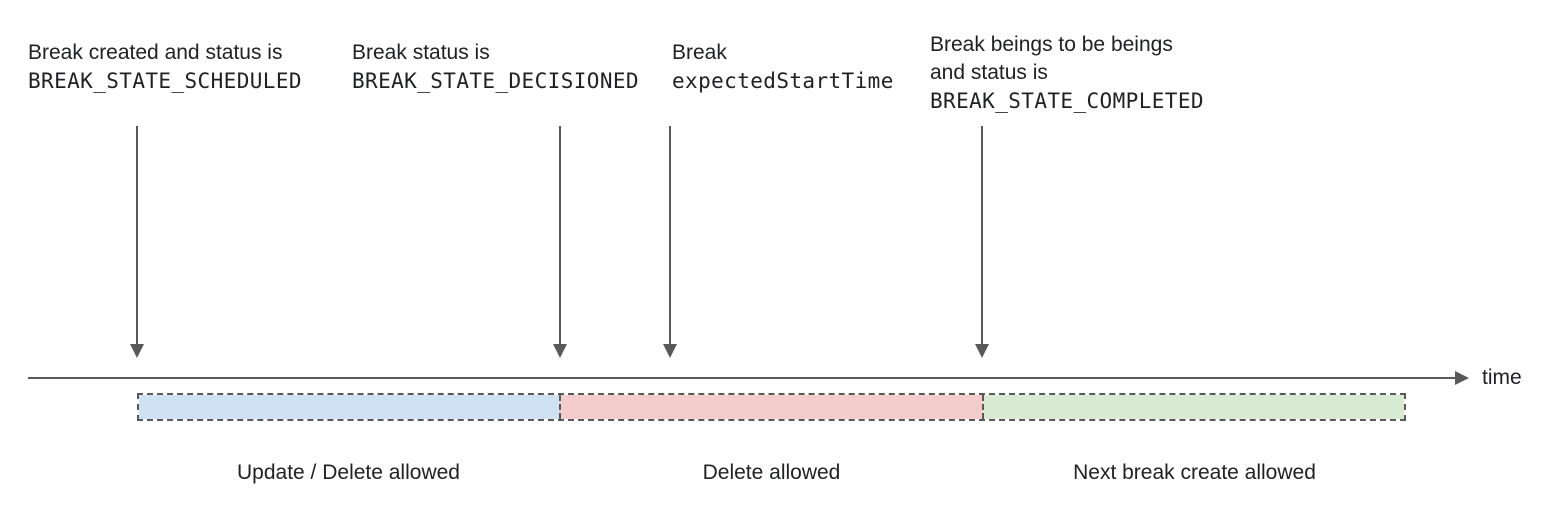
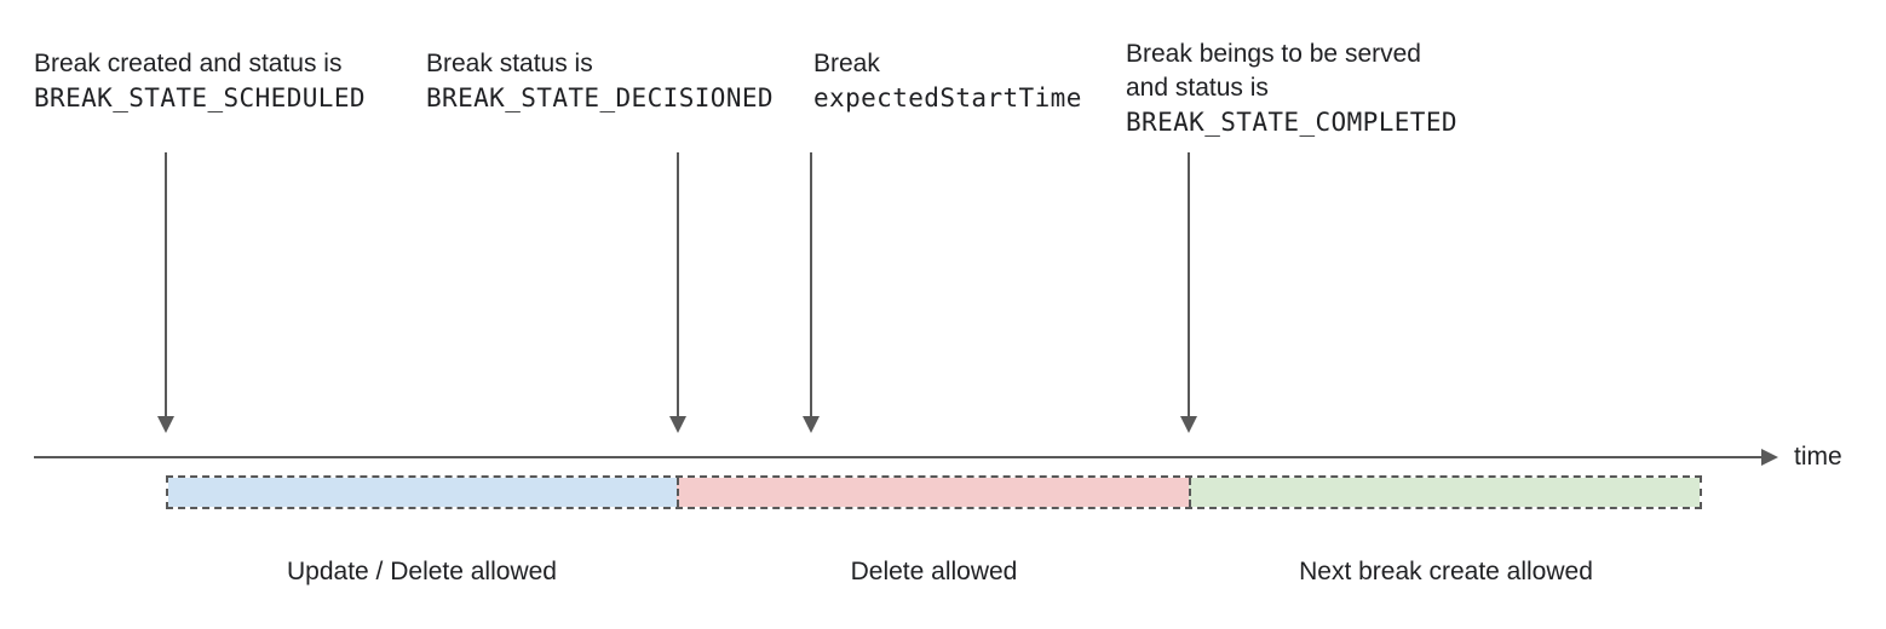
  Break created and status is
  BREAK_STATE_SCHEDULED
  Break status is
  BREAK_STATE_DECISIONED
  Break
  expectedStartTime
- Break beings to be beings
+ Break beings to be served
  and status is
  BREAK_STATE_COMPLETED
  time
  Update / Delete allowed
  Delete allowed
  Next break create allowed
